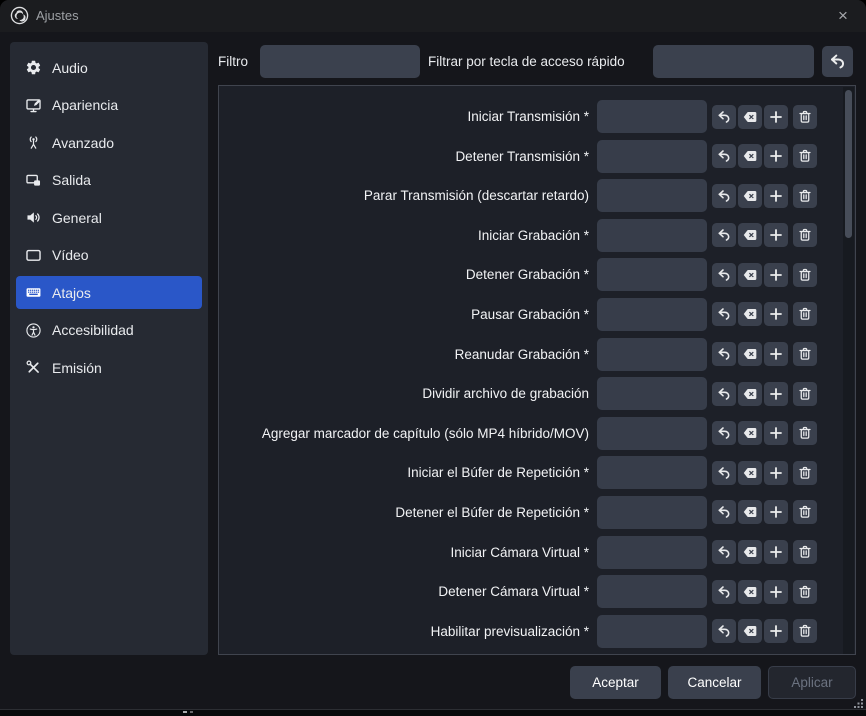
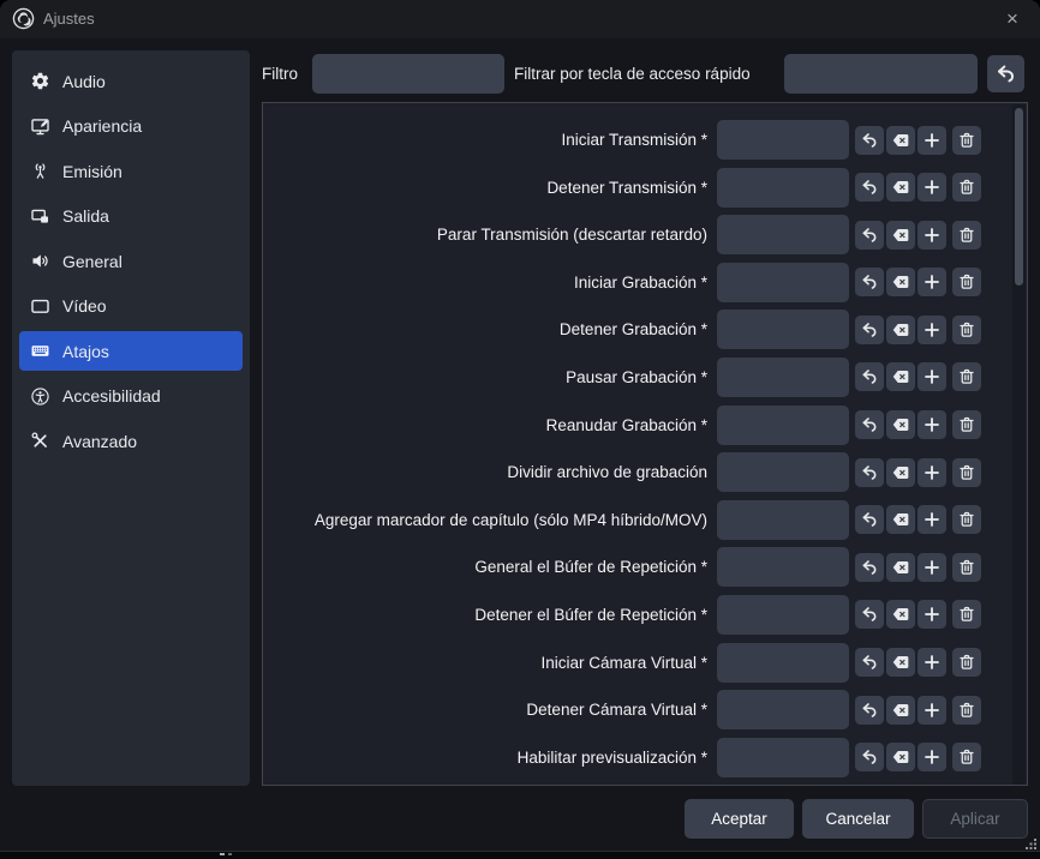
  Ajustes
  ×
  Audio
  Apariencia
- Avanzado
+ Emisión
  Salida
  General
  Vídeo
  Atajos
  Accesibilidad
- Emisión
+ Avanzado
  Filtro
  Filtrar por tecla de acceso rápido
  Iniciar Transmisión *
  Detener Transmisión *
  Parar Transmisión (descartar retardo)
  Iniciar Grabación *
  Detener Grabación *
  Pausar Grabación *
  Reanudar Grabación *
  Dividir archivo de grabación
  Agregar marcador de capítulo (sólo MP4 híbrido/MOV)
- Iniciar el Búfer de Repetición *
+ General el Búfer de Repetición *
  Detener el Búfer de Repetición *
  Iniciar Cámara Virtual *
  Detener Cámara Virtual *
  Habilitar previsualización *
  Aceptar
  Cancelar
  Aplicar
